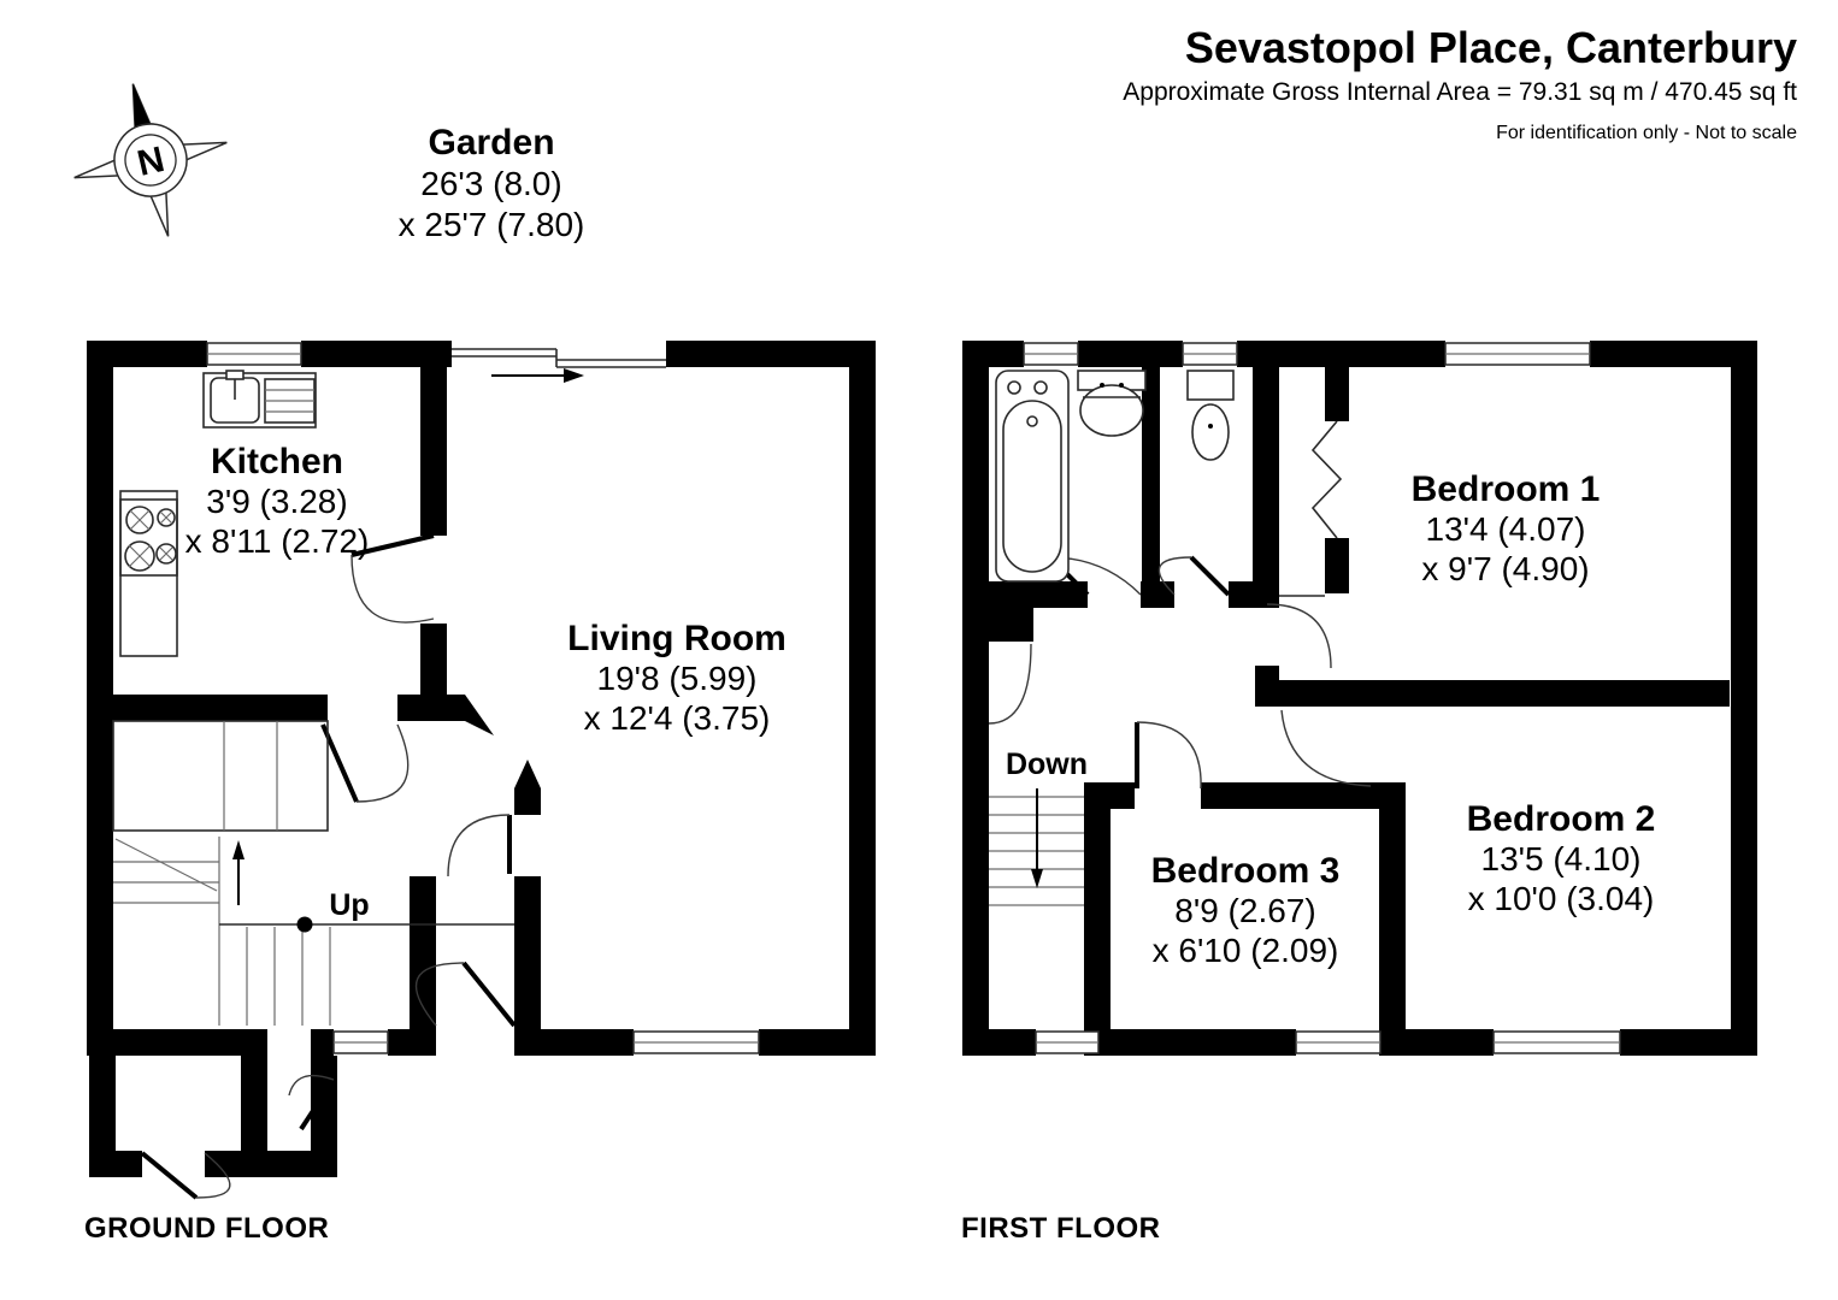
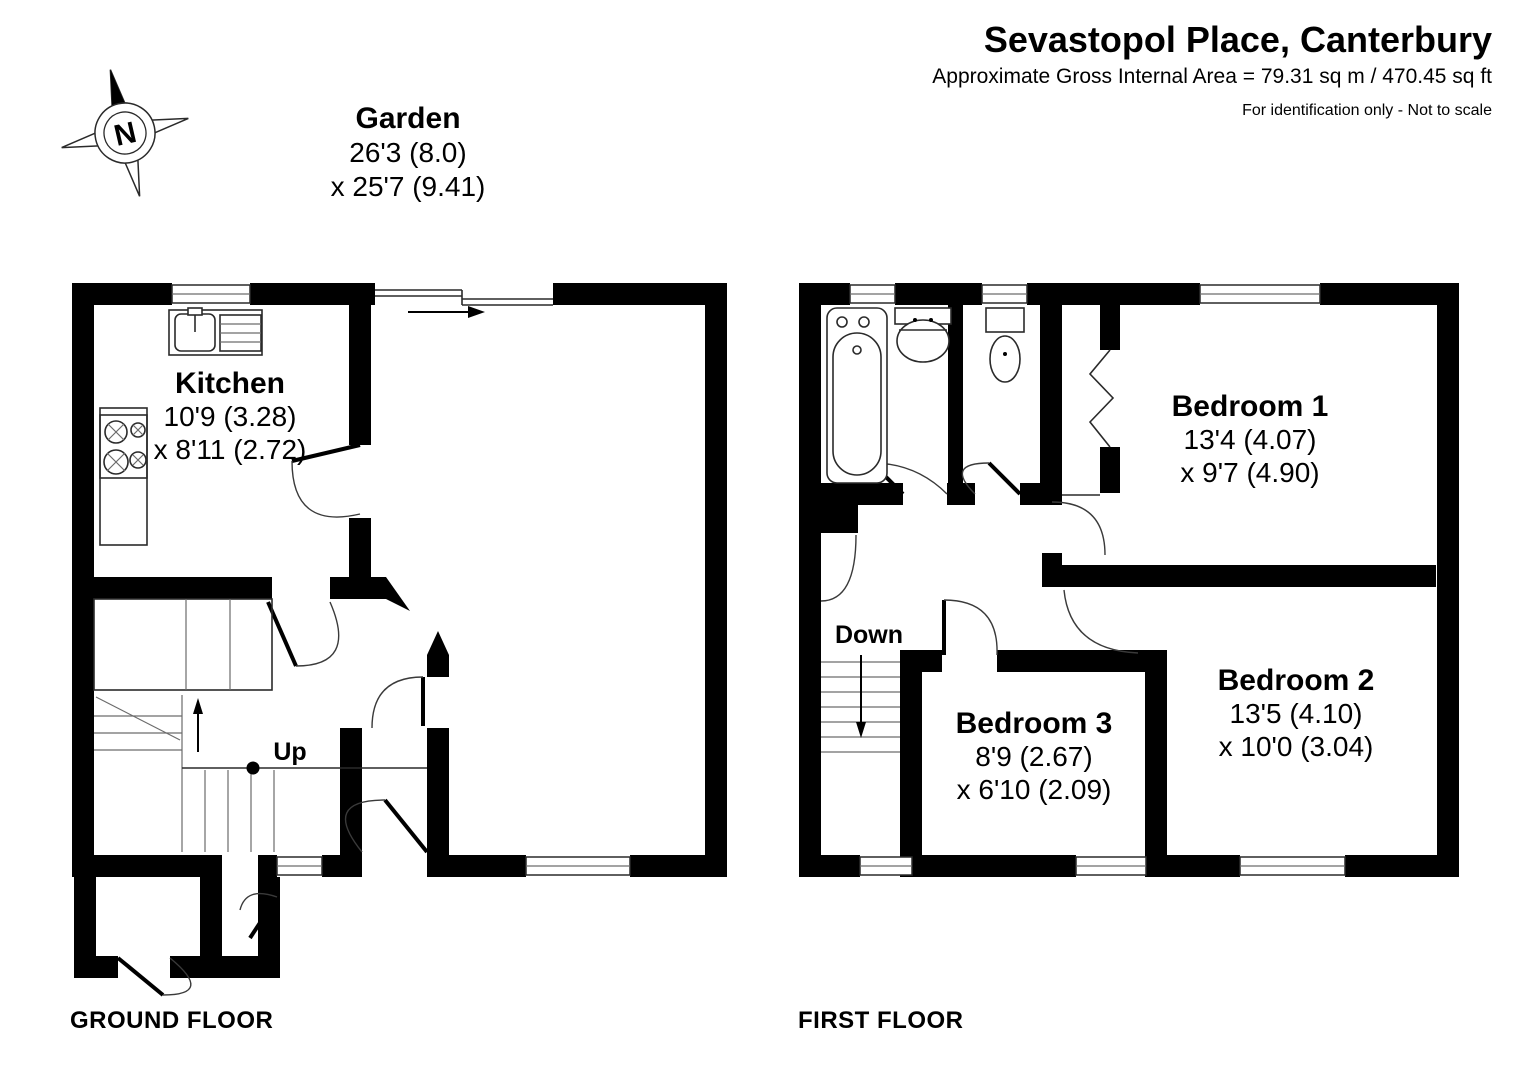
  Sevastopol Place, Canterbury
  Approximate Gross Internal Area = 79.31 sq m / 470.45 sq ft
  For identification only - Not to scale
  Garden
  26'3 (8.0)
- x 25'7 (7.80)
+ x 25'7 (9.41)
  Up
  Kitchen
- 3'9 (3.28)
+ 10'9 (3.28)
  x 8'11 (2.72)
- Living Room
- 19'8 (5.99)
- x 12'4 (3.75)
  GROUND FLOOR
  Down
  Bedroom 1
  13'4 (4.07)
  x 9'7 (4.90)
  Bedroom 2
  13'5 (4.10)
  x 10'0 (3.04)
  Bedroom 3
  8'9 (2.67)
  x 6'10 (2.09)
  FIRST FLOOR
